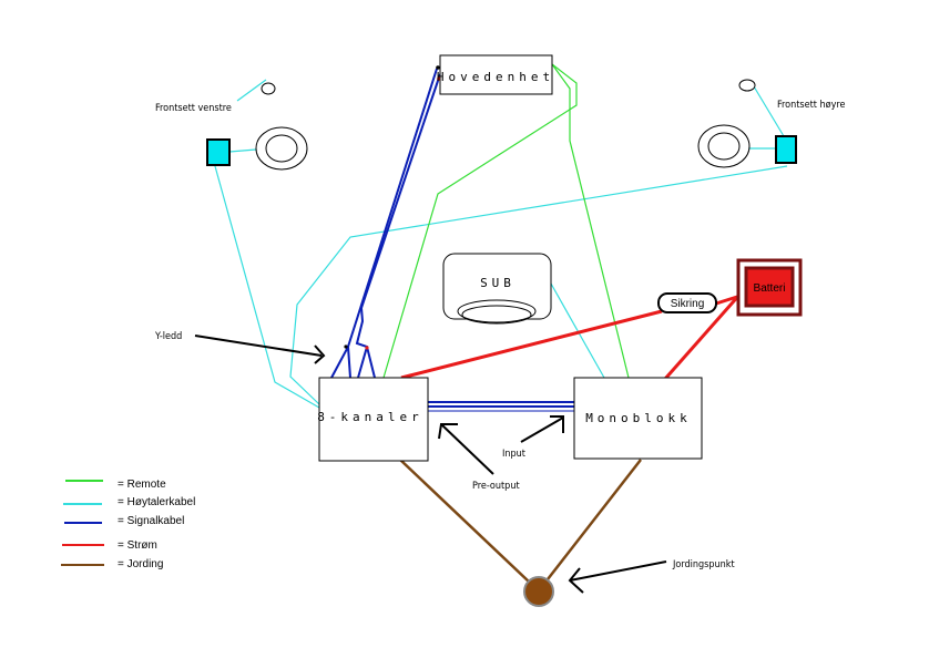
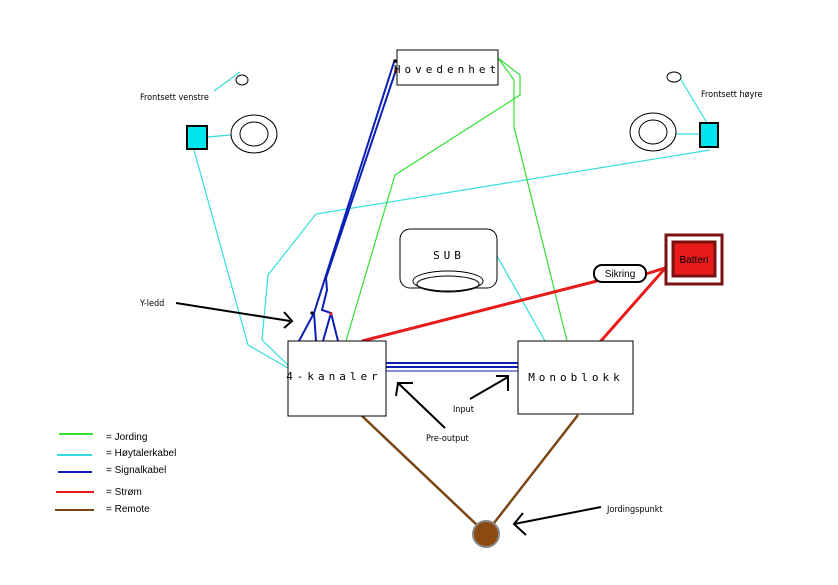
  Hovedenhet
  Frontsett venstre
  Frontsett høyre
  SUB
  Sikring
  Batteri
- 8-kanaler
+ 4-kanaler
  Monoblokk
  Jordingspunkt
  Y-ledd
  Pre-output
  Input
- = Remote
+ = Jording
  = Høytalerkabel
  = Signalkabel
  = Strøm
- = Jording
+ = Remote
